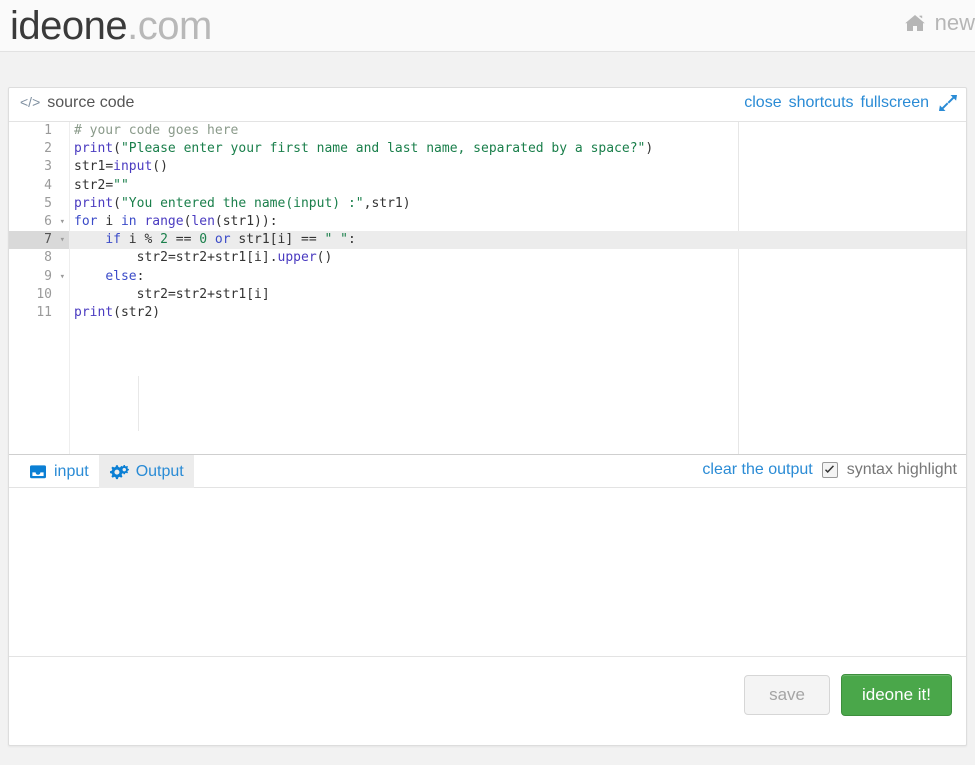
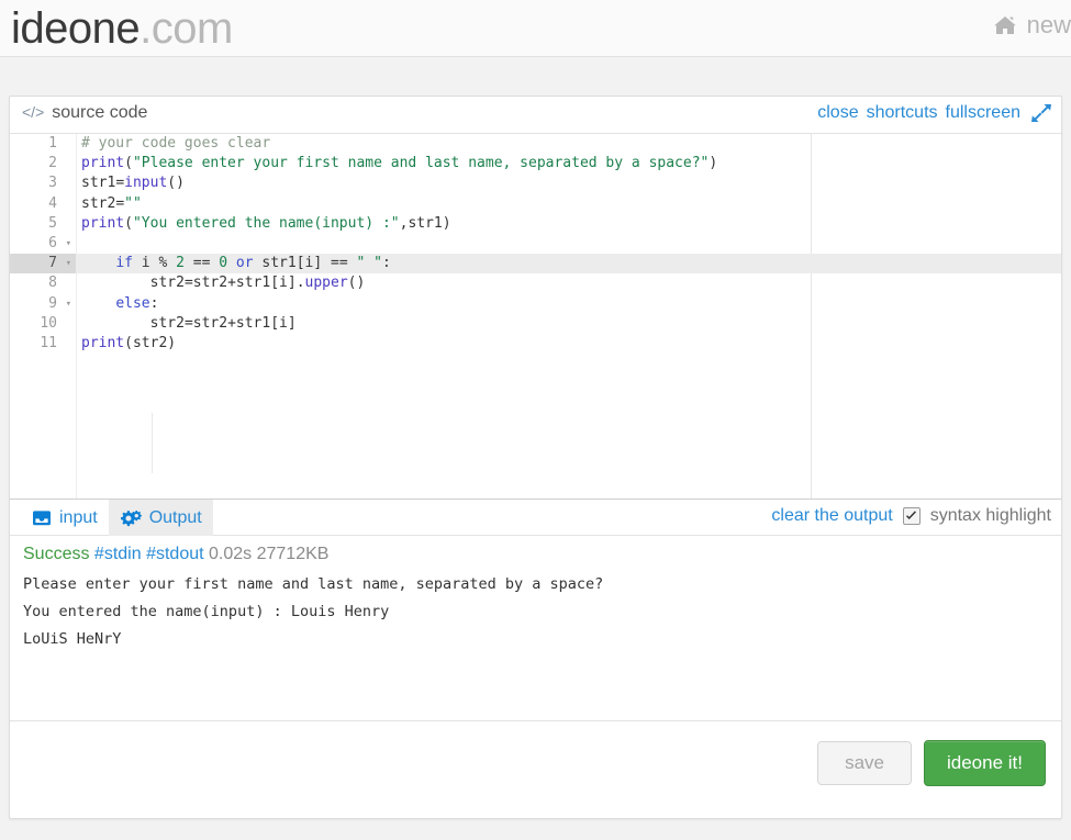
  ideone.com
  new
  </>
  source code
  close
  shortcuts
  fullscreen
  1
- # your code goes here
+ # your code goes clear
  2
  print("Please enter your first name and last name, separated by a space?")
  3
  str1=input()
  4
  str2=""
  5
  print("You entered the name(input) :",str1)
  6
  ▾
- for i in range(len(str1)):
  7
  ▾
  if i % 2 == 0 or str1[i] == " ":
  8
  str2=str2+str1[i].upper()
  9
  ▾
  else:
  10
  str2=str2+str1[i]
  11
  print(str2)
  input
  Output
  clear the output
  syntax highlight
+ Success #stdin #stdout 0.02s 27712KB
+ Please enter your first name and last name, separated by a space?
+ You entered the name(input) : Louis Henry
+ LoUiS HeNrY
  save
  ideone it!
